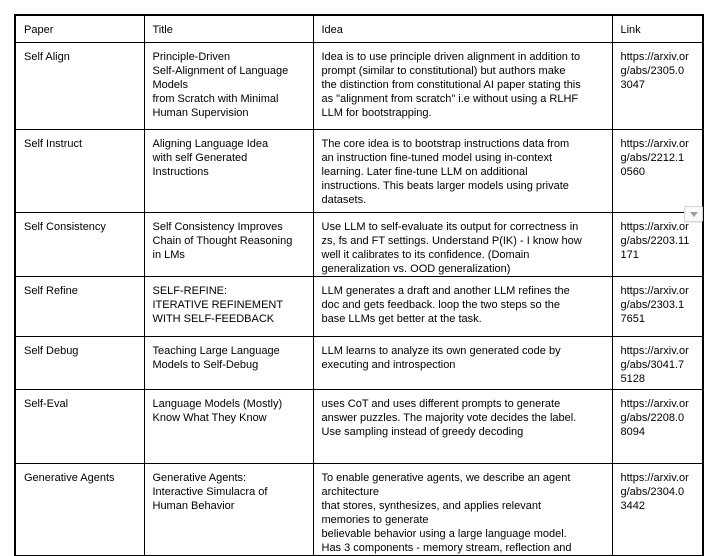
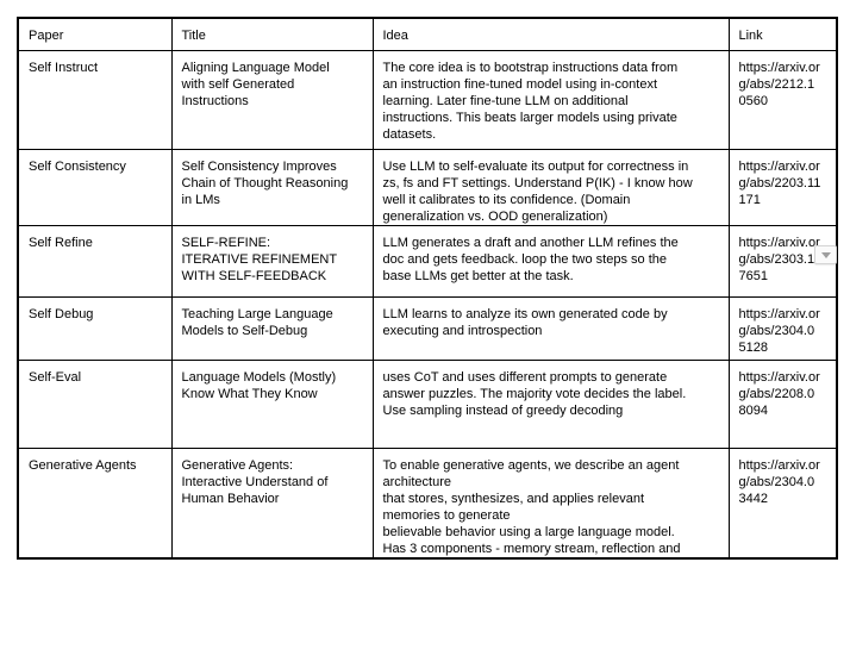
  Paper	Title	Idea	Link
- Self Align	Principle-Driven Self-Alignment of Language Models from Scratch with Minimal Human Supervision	Idea is to use principle driven alignment in addition to prompt (similar to constitutional) but authors make the distinction from constitutional AI paper stating this as "alignment from scratch" i.e without using a RLHF LLM for bootstrapping.	https://arxiv.or g/abs/2305.0 3047
- Self Instruct	Aligning Language Idea with self Generated Instructions	The core idea is to bootstrap instructions data from an instruction fine-tuned model using in-context learning. Later fine-tune LLM on additional instructions. This beats larger models using private datasets.	https://arxiv.or g/abs/2212.1 0560
+ Self Instruct	Aligning Language Model with self Generated Instructions	The core idea is to bootstrap instructions data from an instruction fine-tuned model using in-context learning. Later fine-tune LLM on additional instructions. This beats larger models using private datasets.	https://arxiv.or g/abs/2212.1 0560
  Self Consistency	Self Consistency Improves Chain of Thought Reasoning in LMs	Use LLM to self-evaluate its output for correctness in zs, fs and FT settings. Understand P(IK) - I know how well it calibrates to its confidence. (Domain generalization vs. OOD generalization)	https://arxiv.or g/abs/2203.11 171
  Self Refine	SELF-REFINE: ITERATIVE REFINEMENT WITH SELF-FEEDBACK	LLM generates a draft and another LLM refines the doc and gets feedback. loop the two steps so the base LLMs get better at the task.	https://arxiv.or g/abs/2303.1 7651
- Self Debug	Teaching Large Language Models to Self-Debug	LLM learns to analyze its own generated code by executing and introspection	https://arxiv.or g/abs/3041.7 5128
+ Self Debug	Teaching Large Language Models to Self-Debug	LLM learns to analyze its own generated code by executing and introspection	https://arxiv.or g/abs/2304.0 5128
  Self-Eval	Language Models (Mostly) Know What They Know	uses CoT and uses different prompts to generate answer puzzles. The majority vote decides the label. Use sampling instead of greedy decoding	https://arxiv.or g/abs/2208.0 8094
- Generative Agents	Generative Agents: Interactive Simulacra of Human Behavior	To enable generative agents, we describe an agent architecture that stores, synthesizes, and applies relevant memories to generate believable behavior using a large language model. Has 3 components - memory stream, reflection and	https://arxiv.or g/abs/2304.0 3442
+ Generative Agents	Generative Agents: Interactive Understand of Human Behavior	To enable generative agents, we describe an agent architecture that stores, synthesizes, and applies relevant memories to generate believable behavior using a large language model. Has 3 components - memory stream, reflection and	https://arxiv.or g/abs/2304.0 3442
